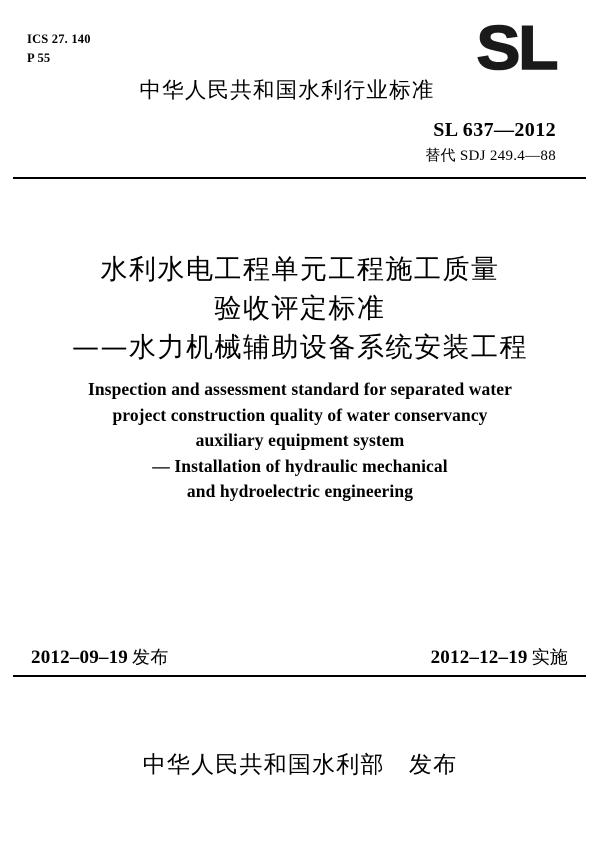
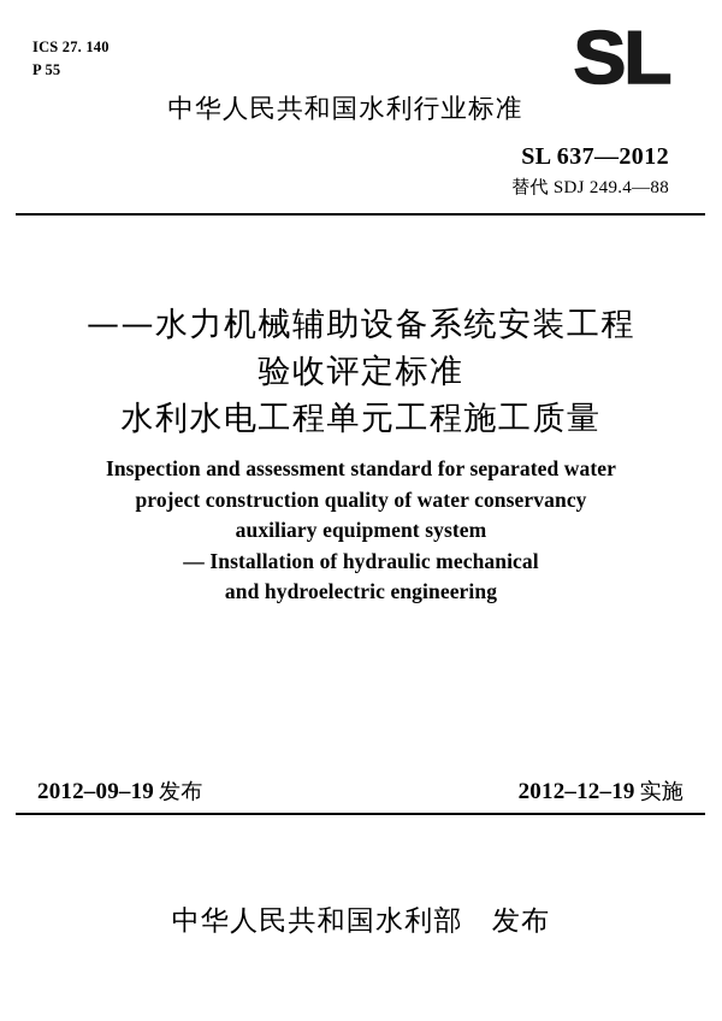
  ICS 27. 140
  P 55
  SL
  中华人民共和国水利行业标准
  SL 637—2012
  替代 SDJ 249.4—88
- 水利水电工程单元工程施工质量
+ ——水力机械辅助设备系统安装工程
  验收评定标准
- ——水力机械辅助设备系统安装工程
+ 水利水电工程单元工程施工质量
  Inspection and assessment standard for separated water
  project construction quality of water conservancy
  auxiliary equipment system
  — Installation of hydraulic mechanical
  and hydroelectric engineering
  2012–09–19 发布
  2012–12–19 实施
  中华人民共和国水利部 发布
